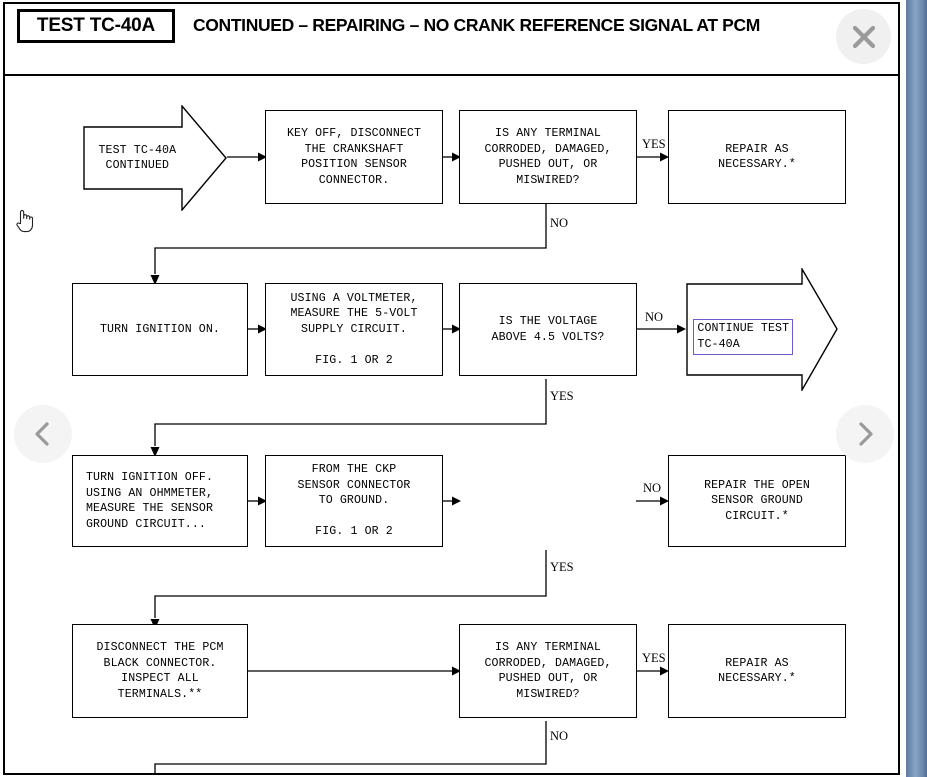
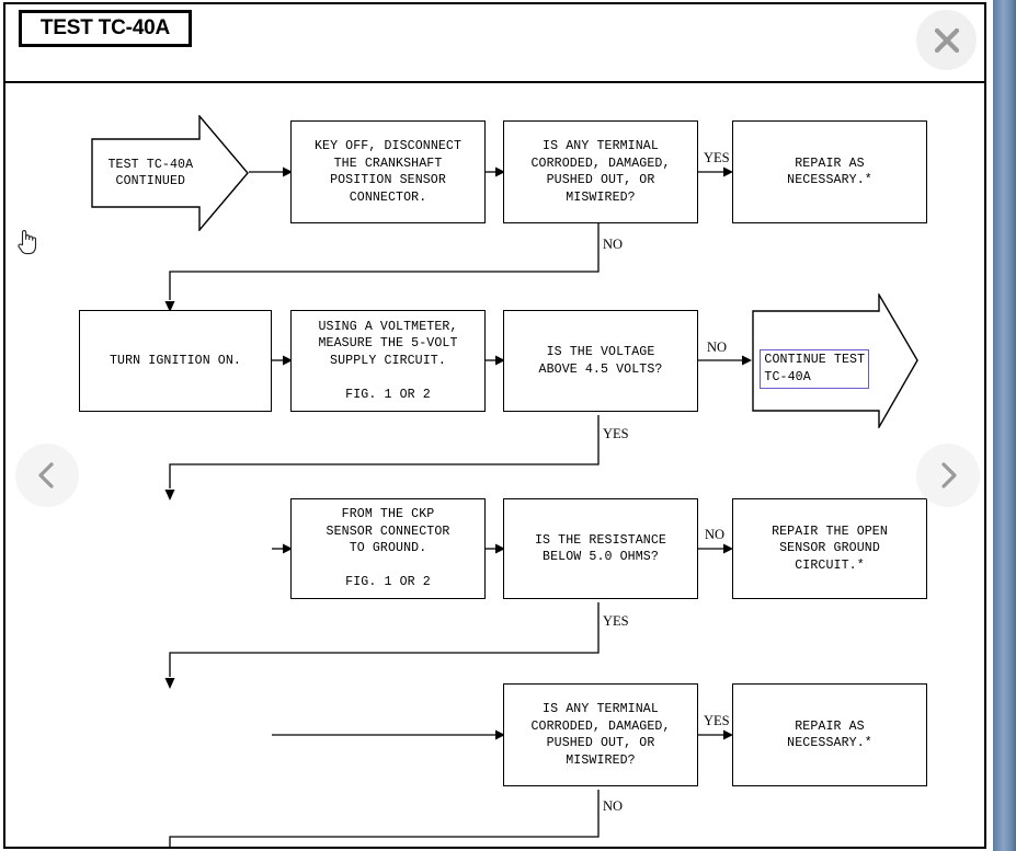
  TEST TC-40A
- CONTINUED – REPAIRING – NO CRANK REFERENCE SIGNAL AT PCM
  TEST TC-40A
  CONTINUED
  KEY OFF, DISCONNECT
  THE CRANKSHAFT
  POSITION SENSOR
  CONNECTOR.
  IS ANY TERMINAL
  CORRODED, DAMAGED,
  PUSHED OUT, OR
  MISWIRED?
  REPAIR AS
  NECESSARY.*
  YES
  NO
  TURN IGNITION ON.
  USING A VOLTMETER,
  MEASURE THE 5-VOLT
  SUPPLY CIRCUIT.
  FIG. 1 OR 2
  IS THE VOLTAGE
  ABOVE 4.5 VOLTS?
  CONTINUE TEST
  TC-40A
  NO
  YES
- TURN IGNITION OFF.
- USING AN OHMMETER,
- MEASURE THE SENSOR
- GROUND CIRCUIT...
  FROM THE CKP
  SENSOR CONNECTOR
  TO GROUND.
  FIG. 1 OR 2
+ IS THE RESISTANCE
+ BELOW 5.0 OHMS?
  REPAIR THE OPEN
  SENSOR GROUND
  CIRCUIT.*
  NO
  YES
- DISCONNECT THE PCM
- BLACK CONNECTOR.
- INSPECT ALL
- TERMINALS.**
  IS ANY TERMINAL
  CORRODED, DAMAGED,
  PUSHED OUT, OR
  MISWIRED?
  REPAIR AS
  NECESSARY.*
  YES
  NO
